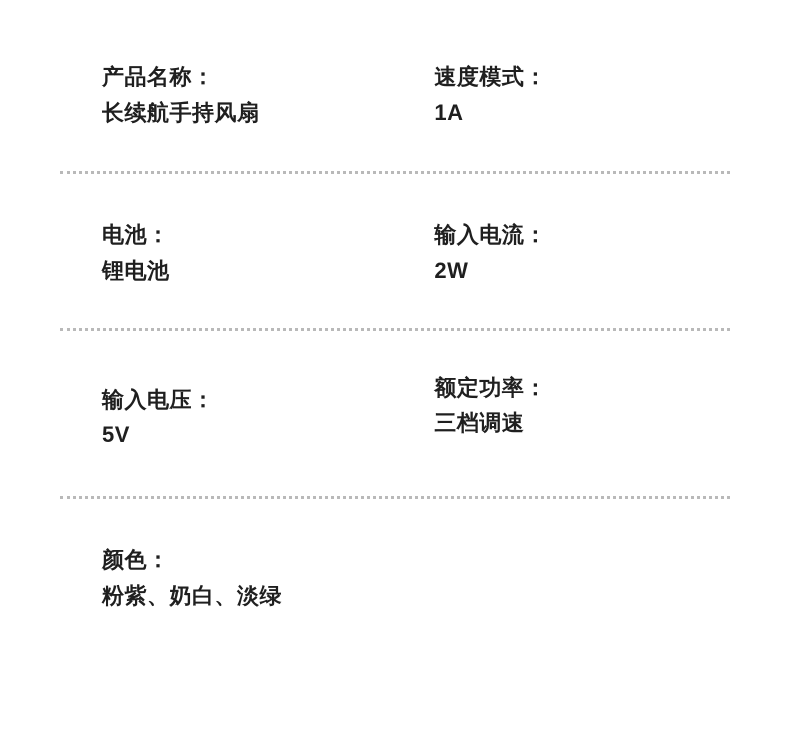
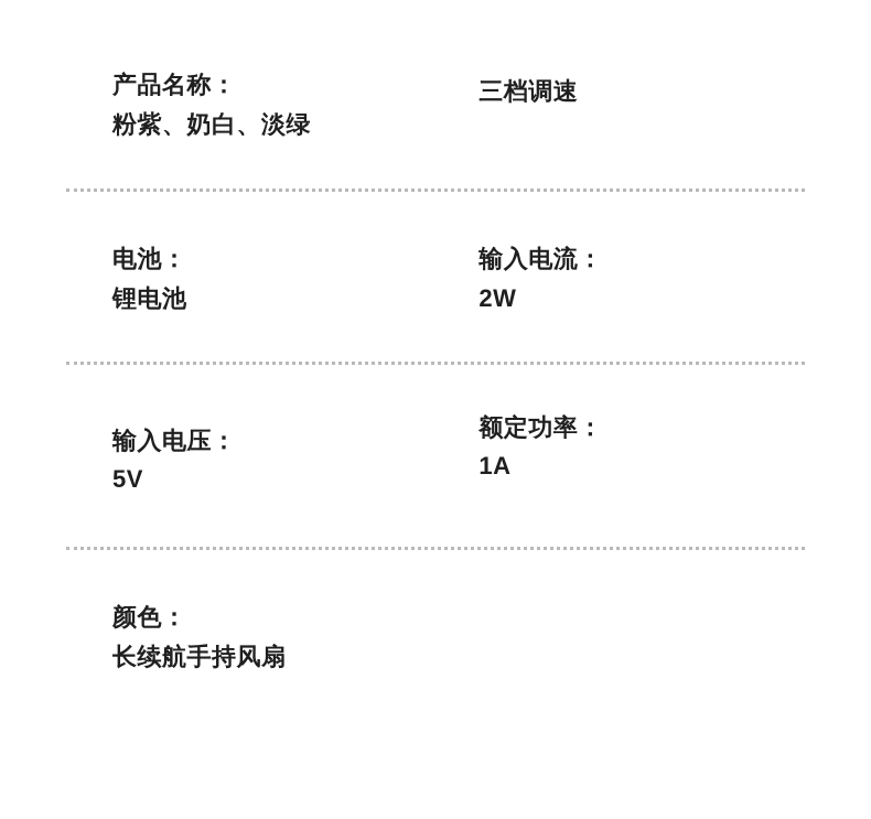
  产品名称：
- 长续航手持风扇
+ 粉紫、奶白、淡绿
- 速度模式：
- 1A
+ 三档调速
  电池：
  锂电池
  输入电流：
  2W
  输入电压：
  5V
  额定功率：
- 三档调速
+ 1A
  颜色：
- 粉紫、奶白、淡绿
+ 长续航手持风扇
